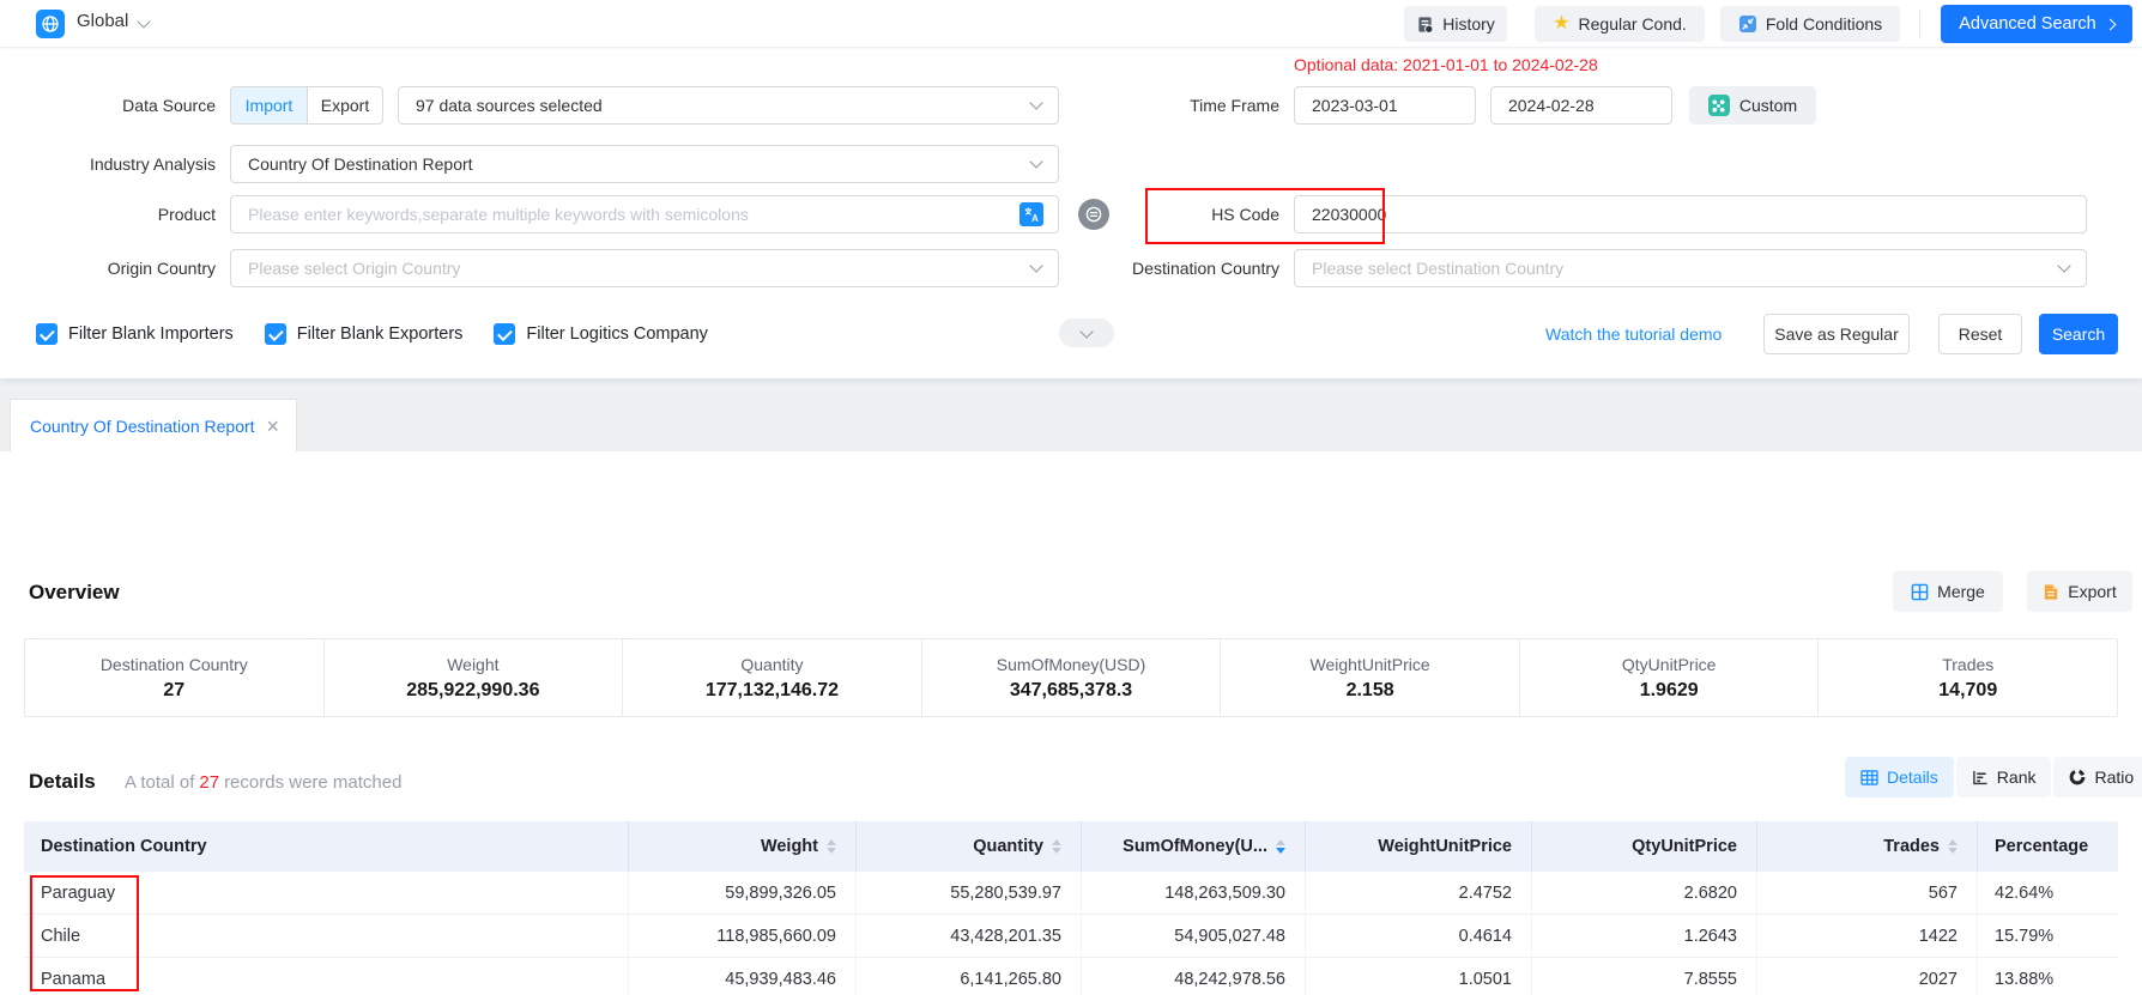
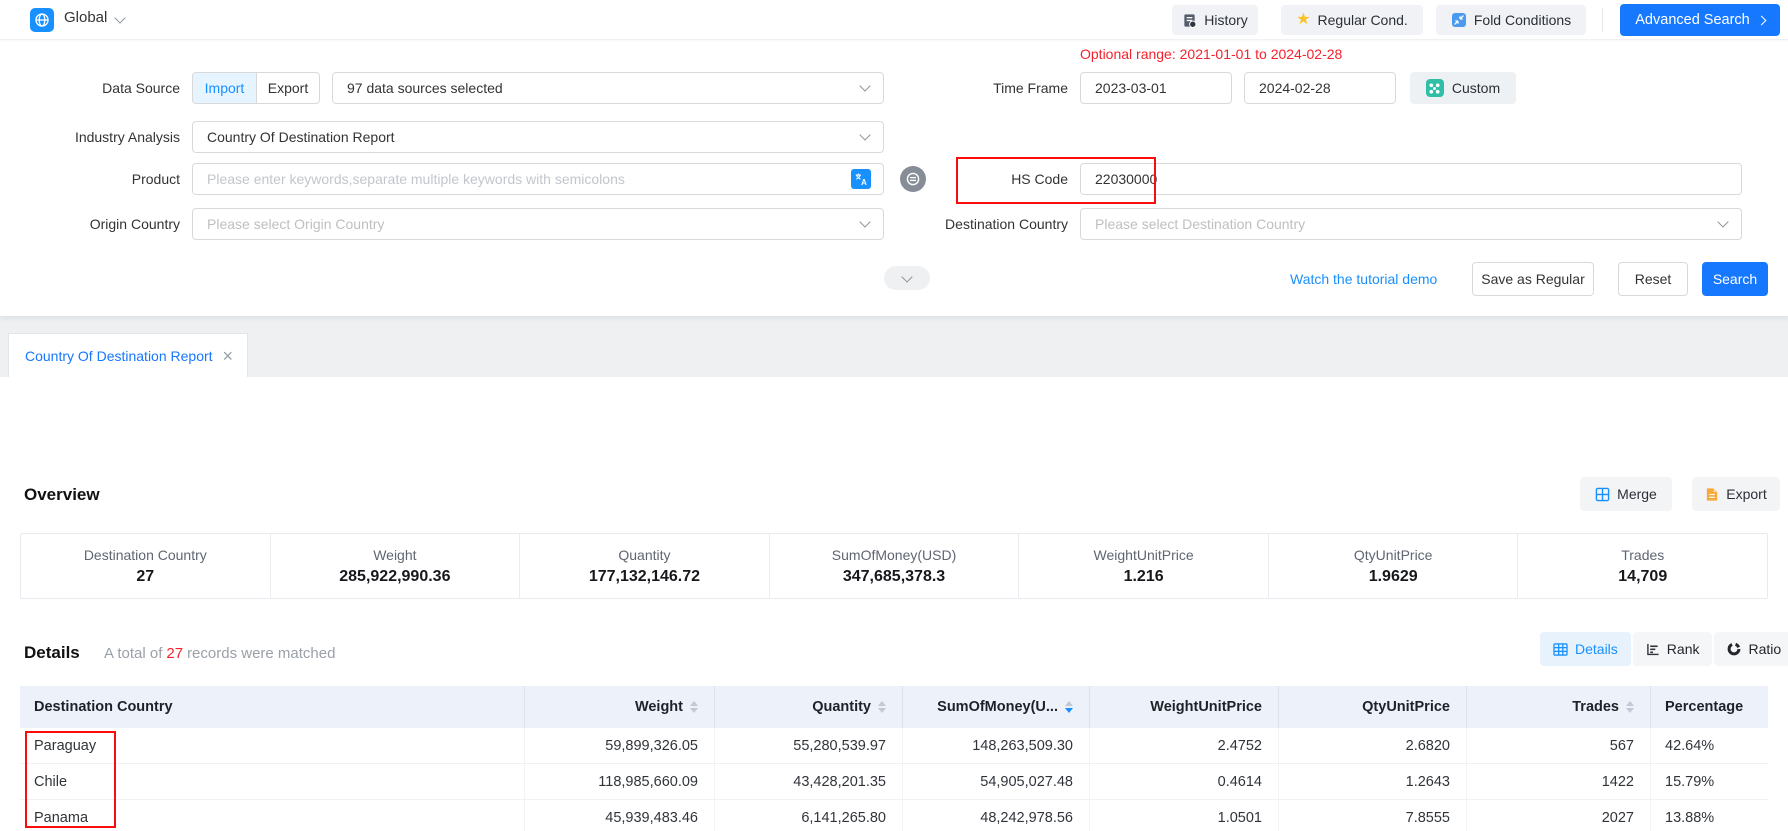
  Global
  History
  ★
  Regular Cond.
  Fold Conditions
  Advanced Search
- Optional data: 2021-01-01 to 2024-02-28
+ Optional range: 2021-01-01 to 2024-02-28
  Data Source
  Import
  Export
  97 data sources selected
  Time Frame
  2023-03-01
  2024-02-28
  Custom
  Industry Analysis
  Country Of Destination Report
  Product
  Please enter keywords,separate multiple keywords with semicolons
  A
  HS Code
  22030000
  Origin Country
  Please select Origin Country
  Destination Country
  Please select Destination Country
- Filter Blank Importers
- Filter Blank Exporters
- Filter Logitics Company
  Watch the tutorial demo
  Save as Regular
  Reset
  Search
  Country Of Destination Report
  ×
  Overview
  Merge
  Export
  Destination Country
  27
  Weight
  285,922,990.36
  Quantity
  177,132,146.72
  SumOfMoney(USD)
  347,685,378.3
  WeightUnitPrice
- 2.158
+ 1.216
  QtyUnitPrice
  1.9629
  Trades
  14,709
  Details
  A total of 27 records were matched
  Details
  Rank
  Ratio
  Destination Country
  Weight
  Quantity
  SumOfMoney(U...
  WeightUnitPrice
  QtyUnitPrice
  Trades
  Percentage
  Paraguay
  59,899,326.05
  55,280,539.97
  148,263,509.30
  2.4752
  2.6820
  567
  42.64%
  Chile
  118,985,660.09
  43,428,201.35
  54,905,027.48
  0.4614
  1.2643
  1422
  15.79%
  Panama
  45,939,483.46
  6,141,265.80
  48,242,978.56
  1.0501
  7.8555
  2027
  13.88%
